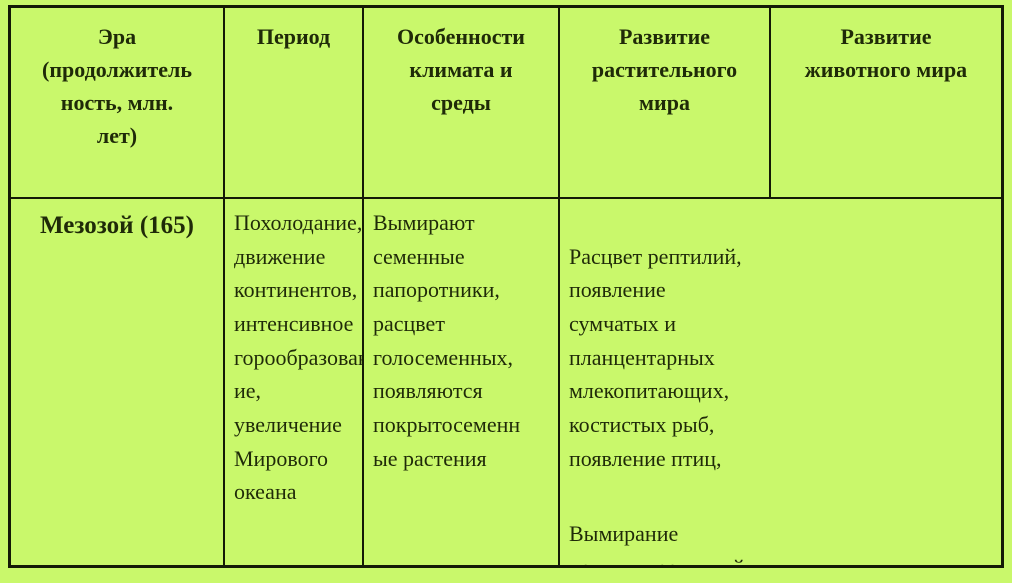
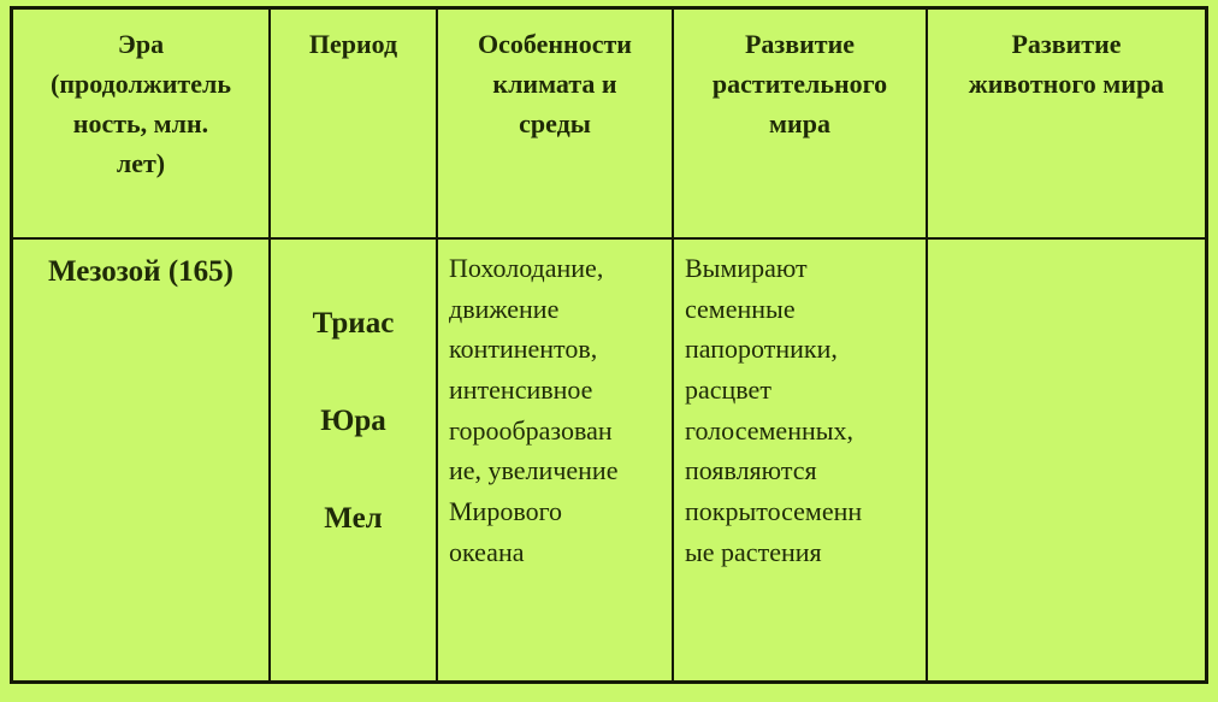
  Эра
  (продолжитель
  ность, млн.
  лет)
  Период
  Особенности
  климата и
  среды
  Развитие
  растительного
  мира
  Развитие
  животного мира
  Мезозой (165)
+ Триас
+ Юра
+ Мел
  Похолодание,
  движение
  континентов,
  интенсивное
  горообразован
  ие, увеличение
  Мирового
  океана
  Вымирают
  семенные
  папоротники,
  расцвет
  голосеменных,
  появляются
  покрытосеменн
  ые растения
- Расцвет рептилий,
- появление
- сумчатых и
- планцентарных
- млекопитающих,
- костистых рыб,
- появление птиц,
- Вымирание
